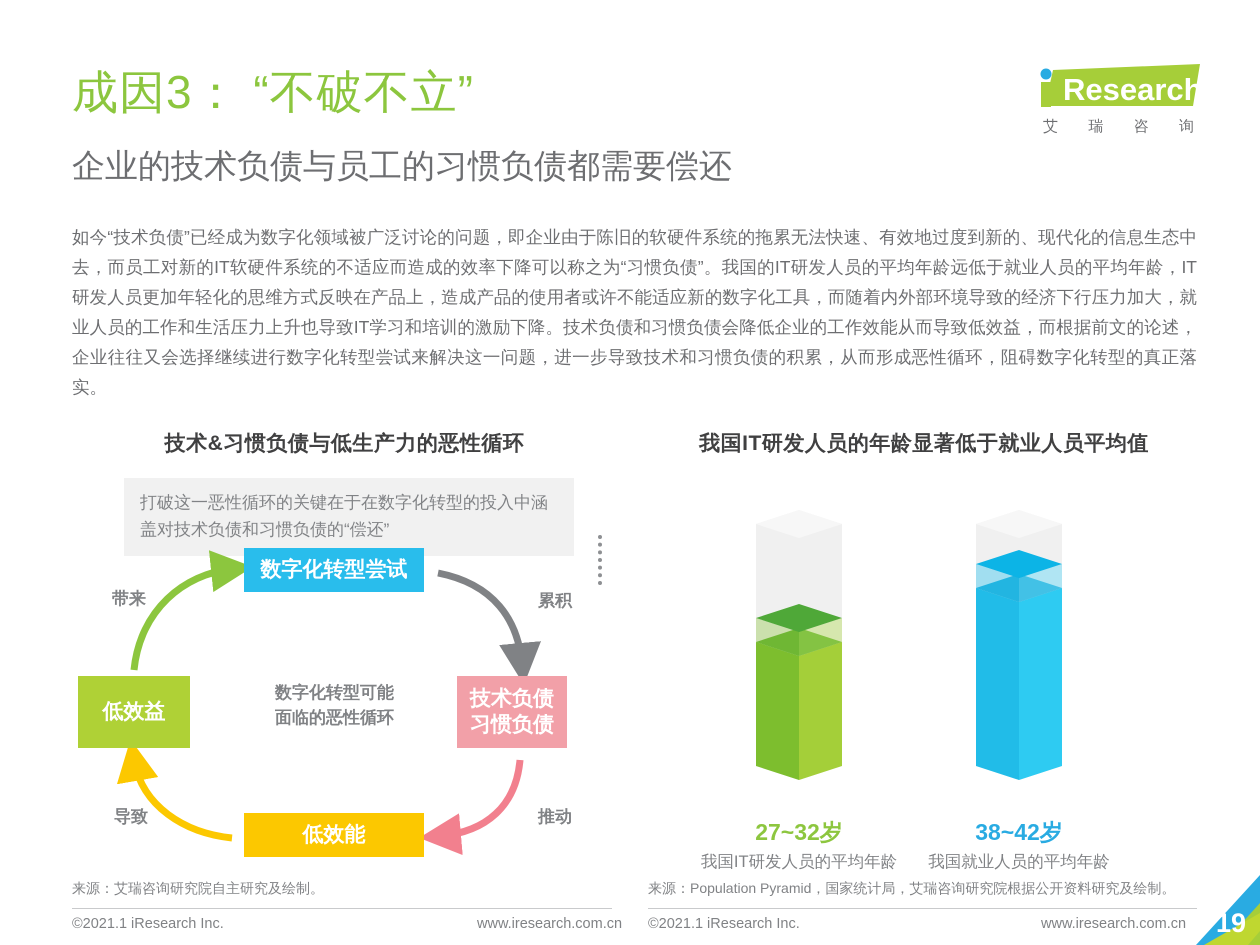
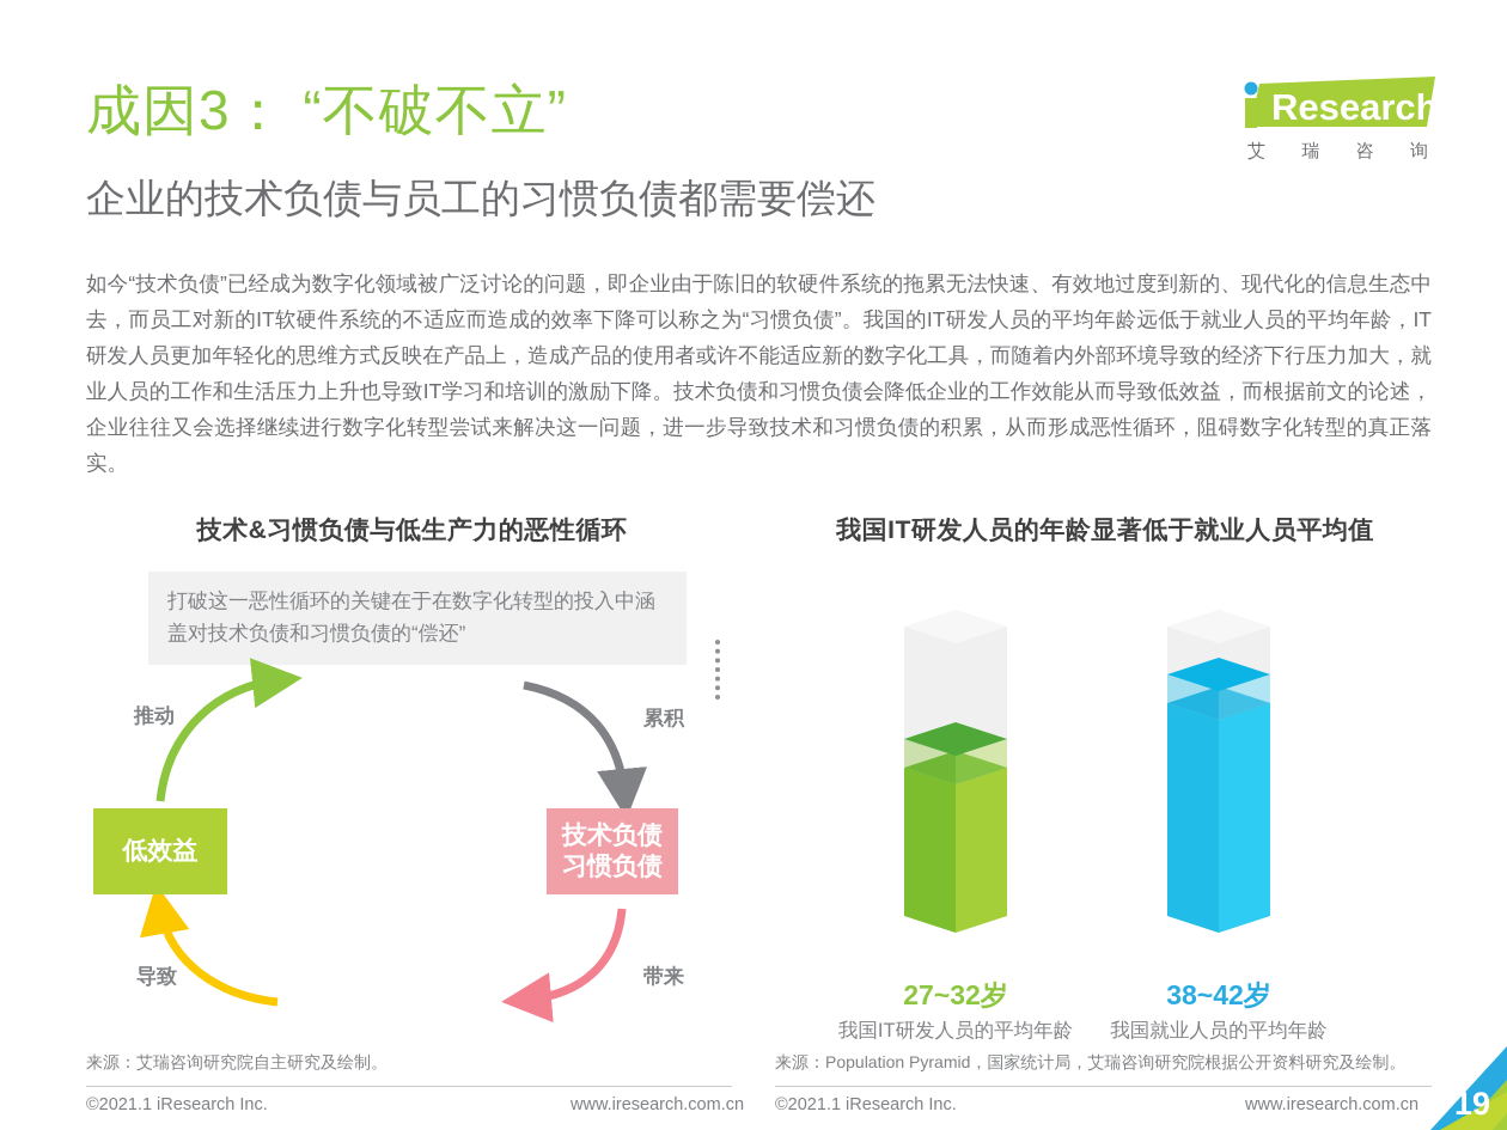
  成因3： “不破不立”
  企业的技术负债与员工的习惯负债都需要偿还
  Research
  艾
  瑞
  咨
  询
  如今“技术负债”已经成为数字化领域被广泛讨论的问题，即企业由于陈旧的软硬件系统的拖累无法快速、有效地过度到新的、现代化的信息生态中去，而员工对新的IT软硬件系统的不适应而造成的效率下降可以称之为“习惯负债”。我国的IT研发人员的平均年龄远低于就业人员的平均年龄，IT研发人员更加年轻化的思维方式反映在产品上，造成产品的使用者或许不能适应新的数字化工具，而随着内外部环境导致的经济下行压力加大，就业人员的工作和生活压力上升也导致IT学习和培训的激励下降。技术负债和习惯负债会降低企业的工作效能从而导致低效益，而根据前文的论述，企业往往又会选择继续进行数字化转型尝试来解决这一问题，进一步导致技术和习惯负债的积累，从而形成恶性循环，阻碍数字化转型的真正落实。
  技术&习惯负债与低生产力的恶性循环
  打破这一恶性循环的关键在于在数字化转型的投入中涵盖对技术负债和习惯负债的“偿还”
- 数字化转型尝试
  技术负债
  习惯负债
  低效益
- 低效能
- 数字化转型可能
- 面临的恶性循环
- 带来
+ 推动
  累积
- 推动
+ 带来
  导致
  我国IT研发人员的年龄显著低于就业人员平均值
  27~32岁
  我国IT研发人员的平均年龄
  38~42岁
  我国就业人员的平均年龄
  来源：艾瑞咨询研究院自主研究及绘制。
  ©2021.1 iResearch Inc.
  www.iresearch.com.cn
  来源：Population Pyramid，国家统计局，艾瑞咨询研究院根据公开资料研究及绘制。
  ©2021.1 iResearch Inc.
  www.iresearch.com.cn
  19
